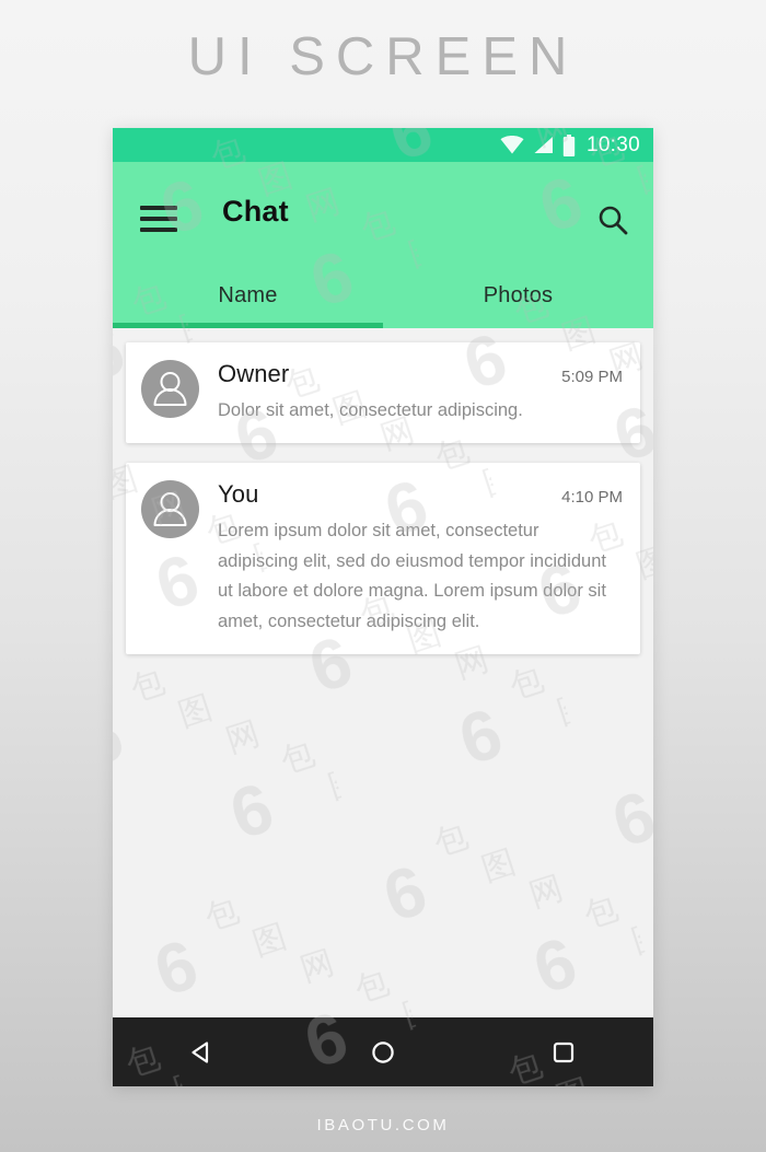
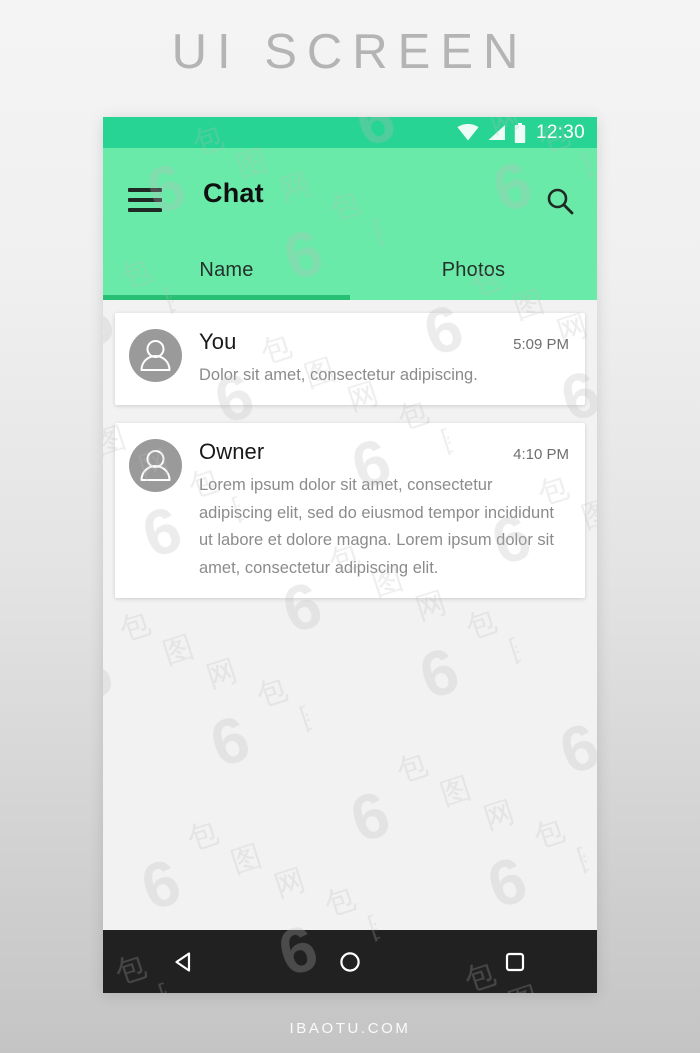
  UI SCREEN
- 10:30
+ 12:30
  Chat
  Name
  Photos
- Owner
+ You
  5:09 PM
  Dolor sit amet, consectetur adipiscing.
- You
+ Owner
  4:10 PM
  Lorem ipsum dolor sit amet, consectetur adipiscing elit, sed do eiusmod tempor incididunt ut labore et dolore magna. Lorem ipsum dolor sit amet, consectetur adipiscing elit.
  IBAOTU.COM
